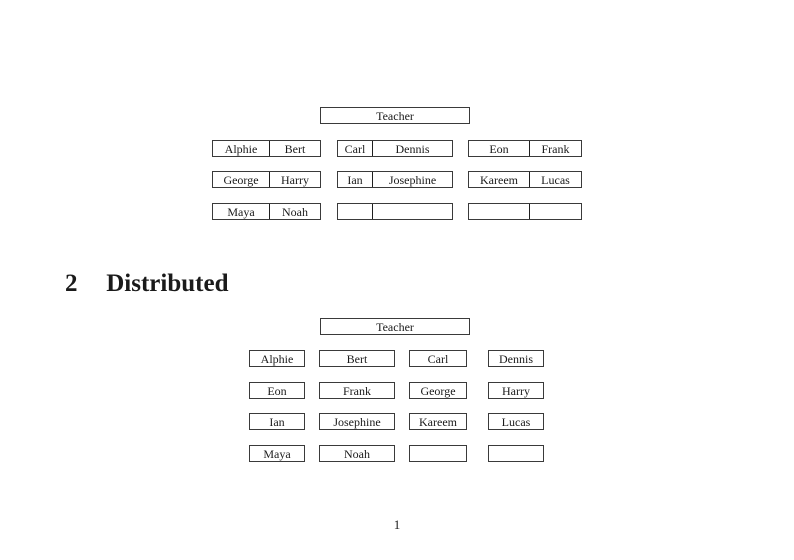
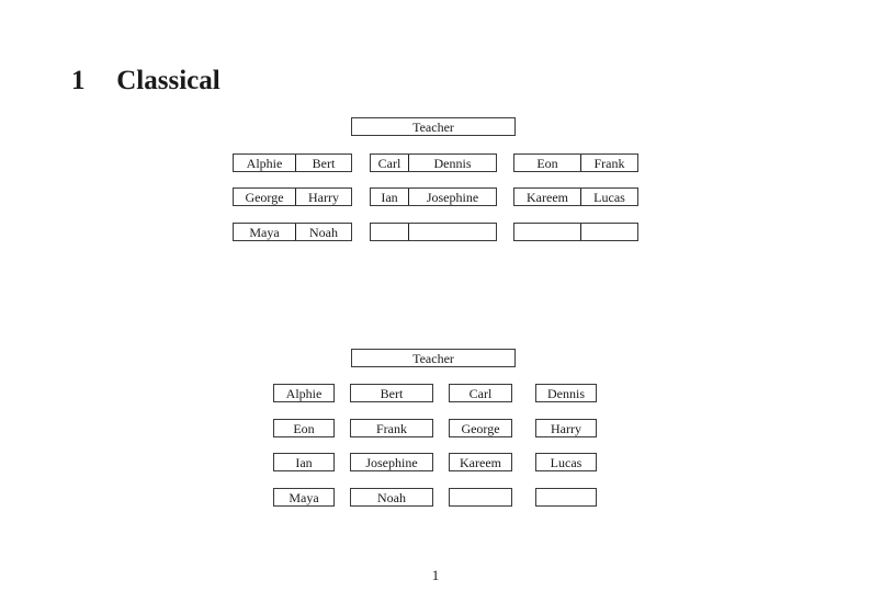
+ 1 Classical
  Teacher
  Alphie
  Bert
  Carl
  Dennis
  Eon
  Frank
  George
  Harry
  Ian
  Josephine
  Kareem
  Lucas
  Maya
  Noah
- 2 Distributed
  Teacher
  Alphie
  Bert
  Carl
  Dennis
  Eon
  Frank
  George
  Harry
  Ian
  Josephine
  Kareem
  Lucas
  Maya
  Noah
  1
